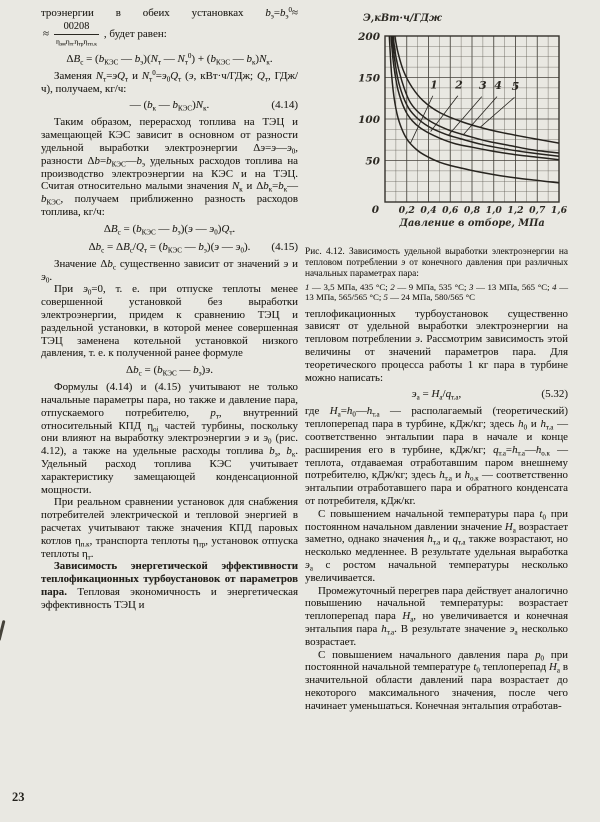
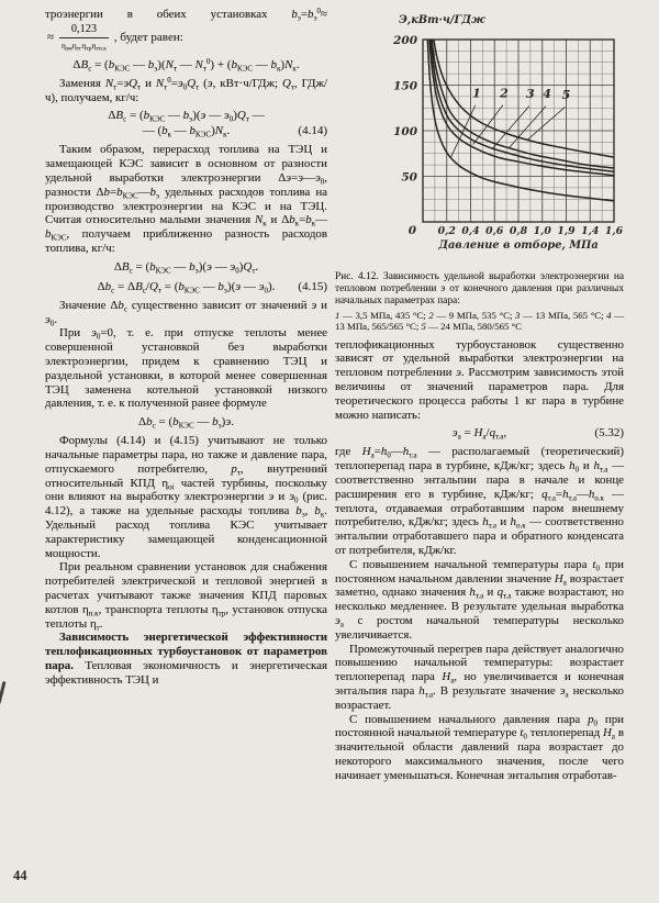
  троэнергии в обеих установках bэ=bэ0≈
  ≈
- 00208
+ 0,123
  , будет равен:
  ΔBс = (bКЭС — bэ)(Nт — Nт0) + (bКЭС — bк)Nк.
  Заменяя Nт=эQт и Nт0=э0Qт (э, кВт·ч/ГДж; Qт, ГДж/ч), получаем, кг/ч:
+ ΔBс = (bКЭС — bэ)(э — э0)Qт —
  — (bк — bКЭС)Nк.
  (4.14)
  Таким образом, перерасход топлива на ТЭЦ и замещающей КЭС зависит в основном от разности удельной выработки электроэнергии Δэ=э—э0, разности Δb=bКЭС—bэ удельных расходов топлива на производство электроэнергии на КЭС и на ТЭЦ. Считая относительно малыми значения Nк и Δbк=bк—bКЭС, получаем приближенно разность расходов топлива, кг/ч:
  ΔBс = (bКЭС — bэ)(э — э0)Qт.
  Δbс = ΔBс/Qт = (bКЭС — bэ)(э — э0).
  (4.15)
  Значение Δbс существенно зависит от значений э и э0.
  При э0=0, т. е. при отпуске теплоты менее совершенной установкой без выработки электроэнергии, придем к сравнению ТЭЦ и раздельной установки, в которой менее совершенная ТЭЦ заменена котельной установкой низкого давления, т. е. к полученной ранее формуле
  Δbс = (bКЭС — bэ)э.
  Формулы (4.14) и (4.15) учитывают не только начальные параметры пара, но также и давление пара, отпускаемого потребителю, pт, внутренний относительный КПД ηоi частей турбины, поскольку они влияют на выработку электроэнергии э и э0 (рис. 4.12), а также на удельные расходы топлива bэ, bк. Удельный расход топлива КЭС учитывает характеристику замещающей конденсационной мощности.
  При реальном сравнении установок для снабжения потребителей электрической и тепловой энергией в расчетах учитывают также значения КПД паровых котлов ηп.к, транспорта теплоты ηтр, установок отпуска теплоты ηт.
  Зависимость энергетической эффективности теплофикационных турбоустановок от параметров пара. Тепловая экономичность и энергетическая эффективность ТЭЦ и
  1
  2
  3
  4
  5
  50
  100
  150
  200
  0
  0,2
  0,4
  0,6
  0,8
  1,0
- 1,2
+ 1,9
- 0,7
+ 1,4
  1,6
  Э,кВт·ч/ГДж
  Давление в отборе, МПа
  Рис. 4.12. Зависимость удельной выработки электроэнергии на тепловом потреблении э от конечного давления при различных начальных параметрах пара:
  1 — 3,5 МПа, 435 °С; 2 — 9 МПа, 535 °С; 3 — 13 МПа, 565 °С; 4 — 13 МПа, 565/565 °С; 5 — 24 МПа, 580/565 °С
  теплофикационных турбоустановок существенно зависят от удельной выработки электроэнергии на тепловом потреблении э. Рассмотрим зависимость этой величины от значений параметров пара. Для теоретического процесса работы 1 кг пара в турбине можно написать:
  эа = Hа/qт.а,
  (5.32)
  где Hа=h0—hт.а — располагаемый (теоретический) теплоперепад пара в турбине, кДж/кг; здесь h0 и hт.а — соответственно энтальпии пара в начале и конце расширения его в турбине, кДж/кг; qт.а=hт.а—hо.к — теплота, отдаваемая отработавшим паром внешнему потребителю, кДж/кг; здесь hт.а и hо.к — соответственно энтальпии отработавшего пара и обратного конденсата от потребителя, кДж/кг.
  С повышением начальной температуры пара t0 при постоянном начальном давлении значение Hа возрастает заметно, однако значения hт.а и qт.а также возрастают, но несколько медленнее. В результате удельная выработка эа с ростом начальной температуры несколько увеличивается.
  Промежуточный перегрев пара действует аналогично повышению начальной температуры: возрастает теплоперепад пара Hа, но увеличивается и конечная энтальпия пара hт.а. В результате значение эа несколько возрастает.
  С повышением начального давления пара p0 при постоянной начальной температуре t0 теплоперепад Hа в значительной области давлений пара возрастает до некоторого максимального значения, после чего начинает уменьшаться. Конечная энтальпия отработав-
- 23
+ 44
